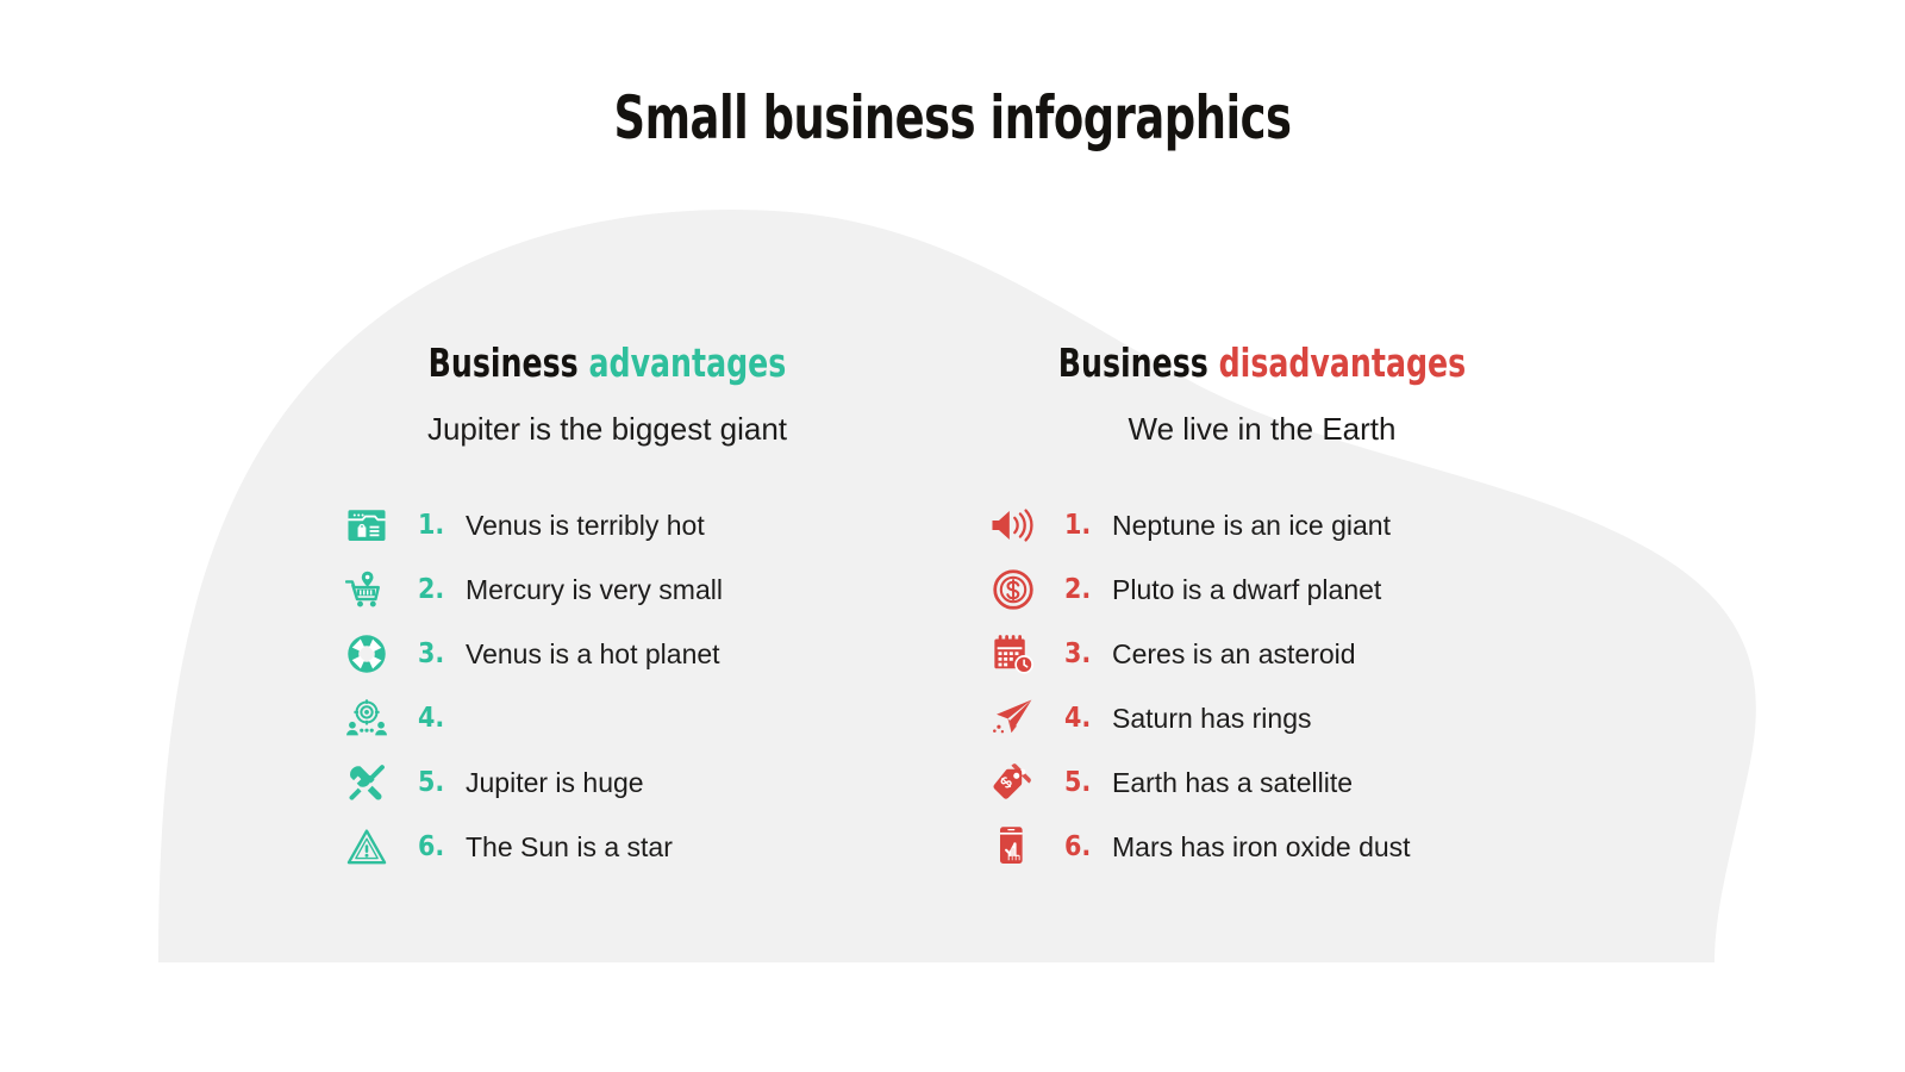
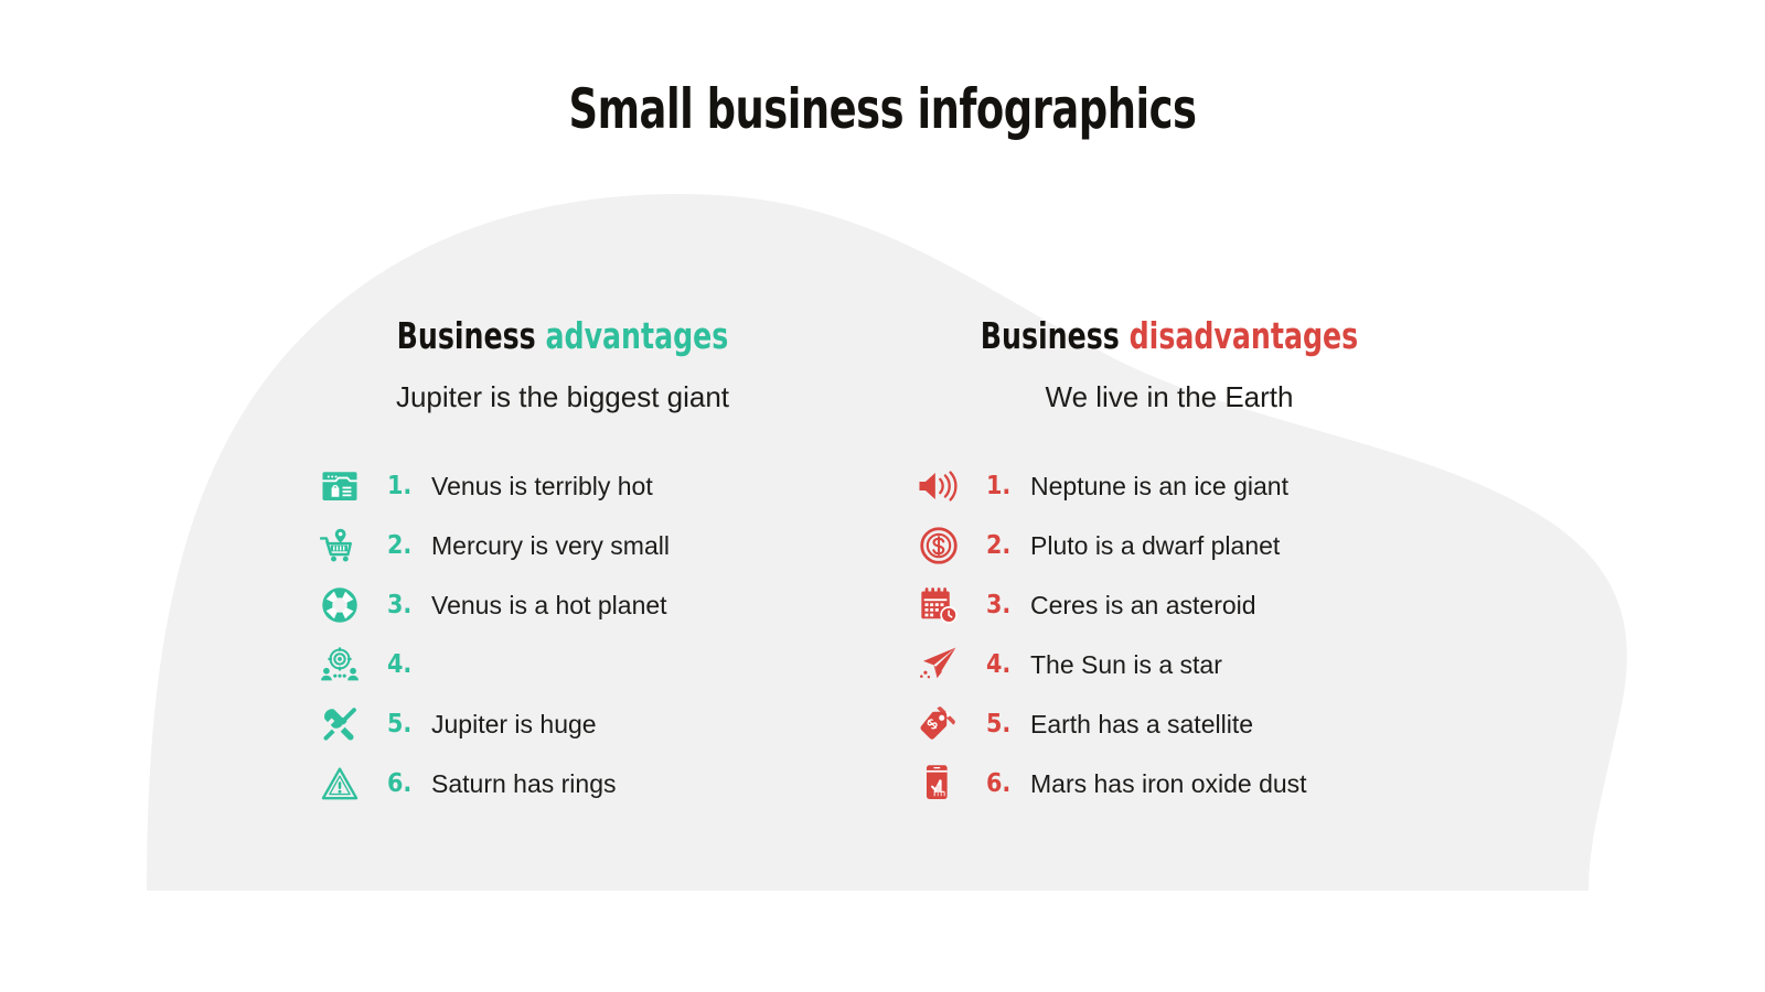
  Small business infographics
  Business advantages
  Jupiter is the biggest giant
  1.
  Venus is terribly hot
  2.
  Mercury is very small
  3.
  Venus is a hot planet
  4.
  5.
  Jupiter is huge
  6.
- The Sun is a star
+ Saturn has rings
  Business disadvantages
  We live in the Earth
  1.
  Neptune is an ice giant
  2.
  Pluto is a dwarf planet
  3.
  Ceres is an asteroid
  4.
- Saturn has rings
+ The Sun is a star
  5.
  Earth has a satellite
  6.
  Mars has iron oxide dust
